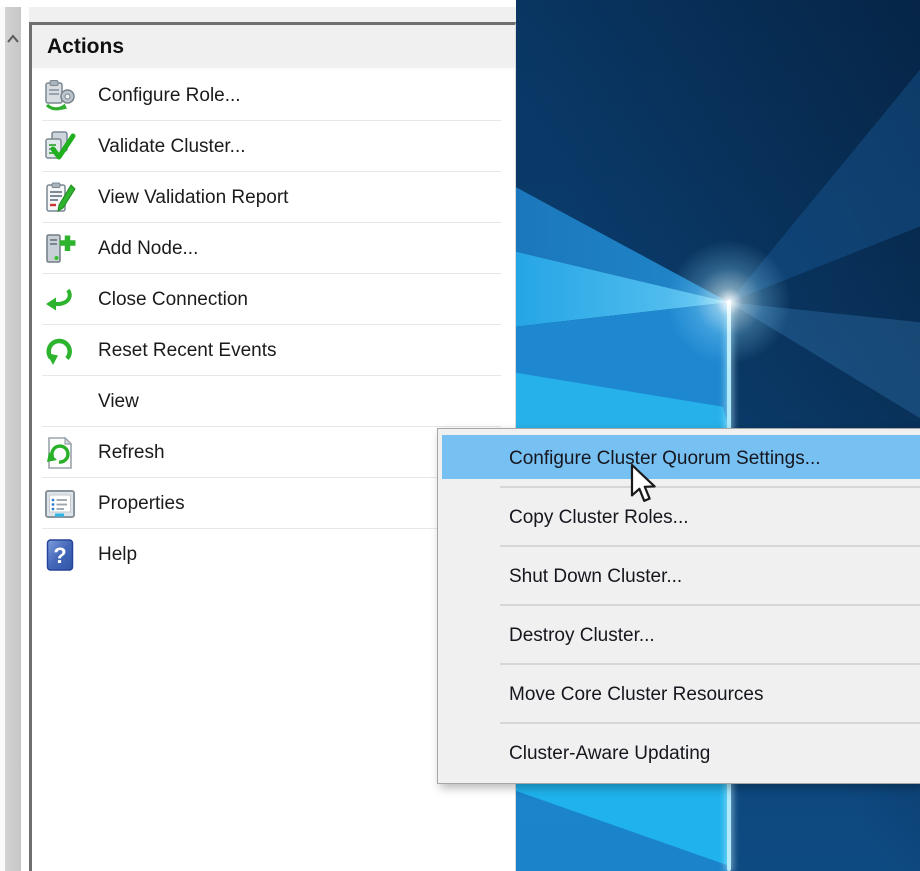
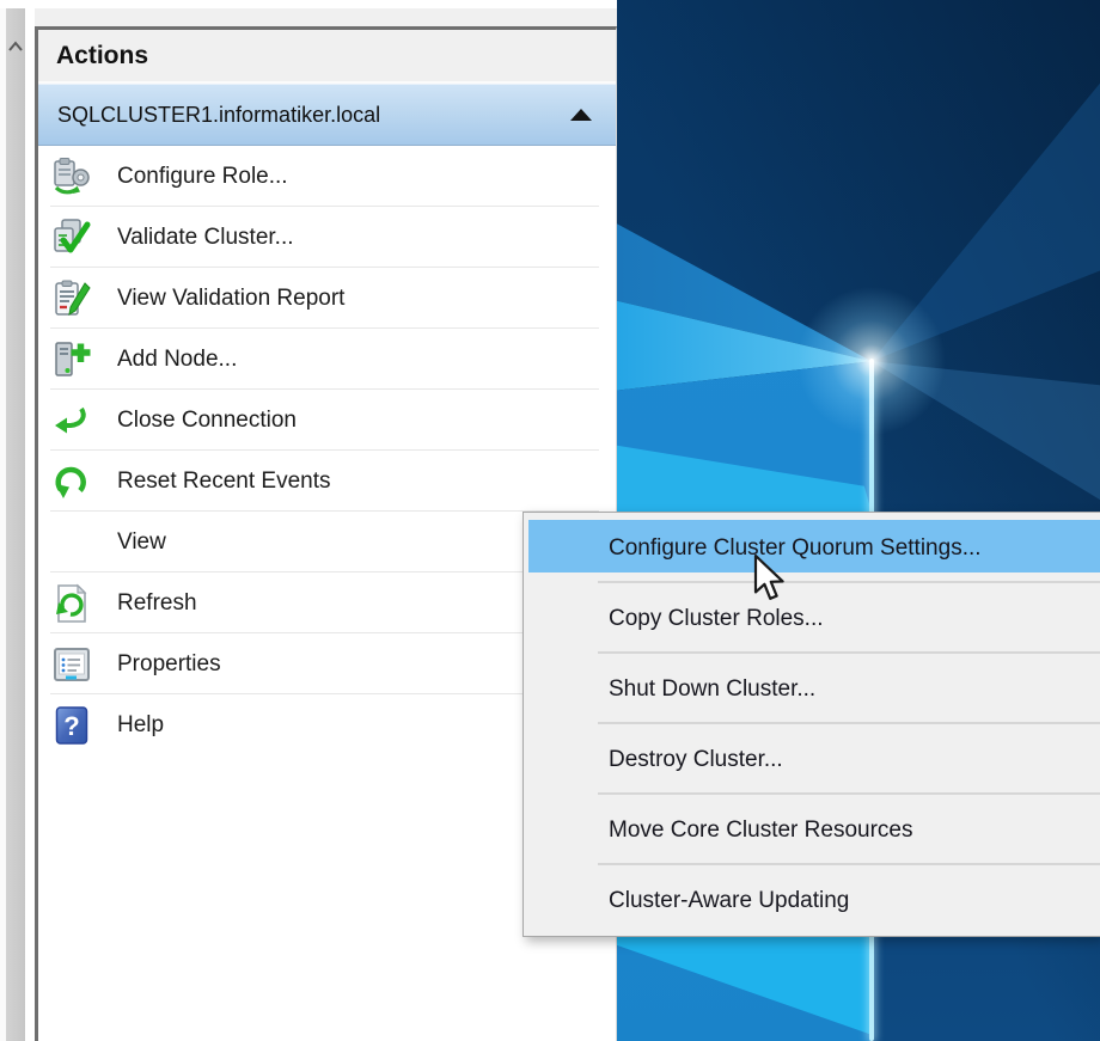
  Actions
+ SQLCLUSTER1.informatiker.local
  Configure Role...
  Validate Cluster...
  View Validation Report
  Add Node...
  Close Connection
  Reset Recent Events
  View
  Refresh
  Properties
  ?
  Help
  Configure Cluster Quorum Settings...
  Copy Cluster Roles...
  Shut Down Cluster...
  Destroy Cluster...
  Move Core Cluster Resources
  Cluster-Aware Updating
